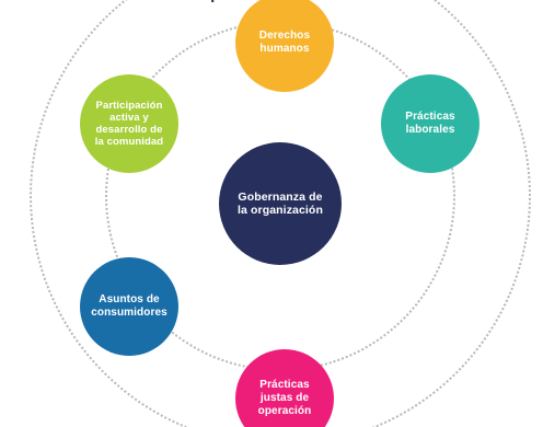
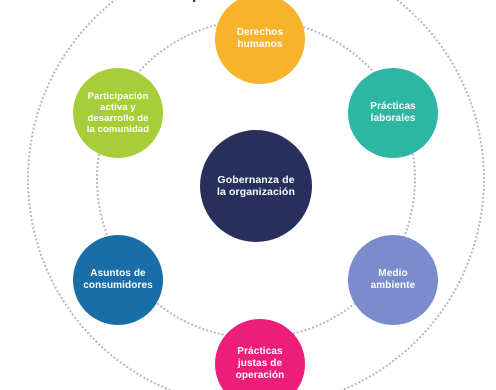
  Derechos
  humanos
  Prácticas
  laborales
+ Medio
+ ambiente
  Prácticas
  justas de
  operación
  Asuntos de
  consumidores
  Participación
  activa y
  desarrollo de
  la comunidad
  Gobernanza de
  la organización
